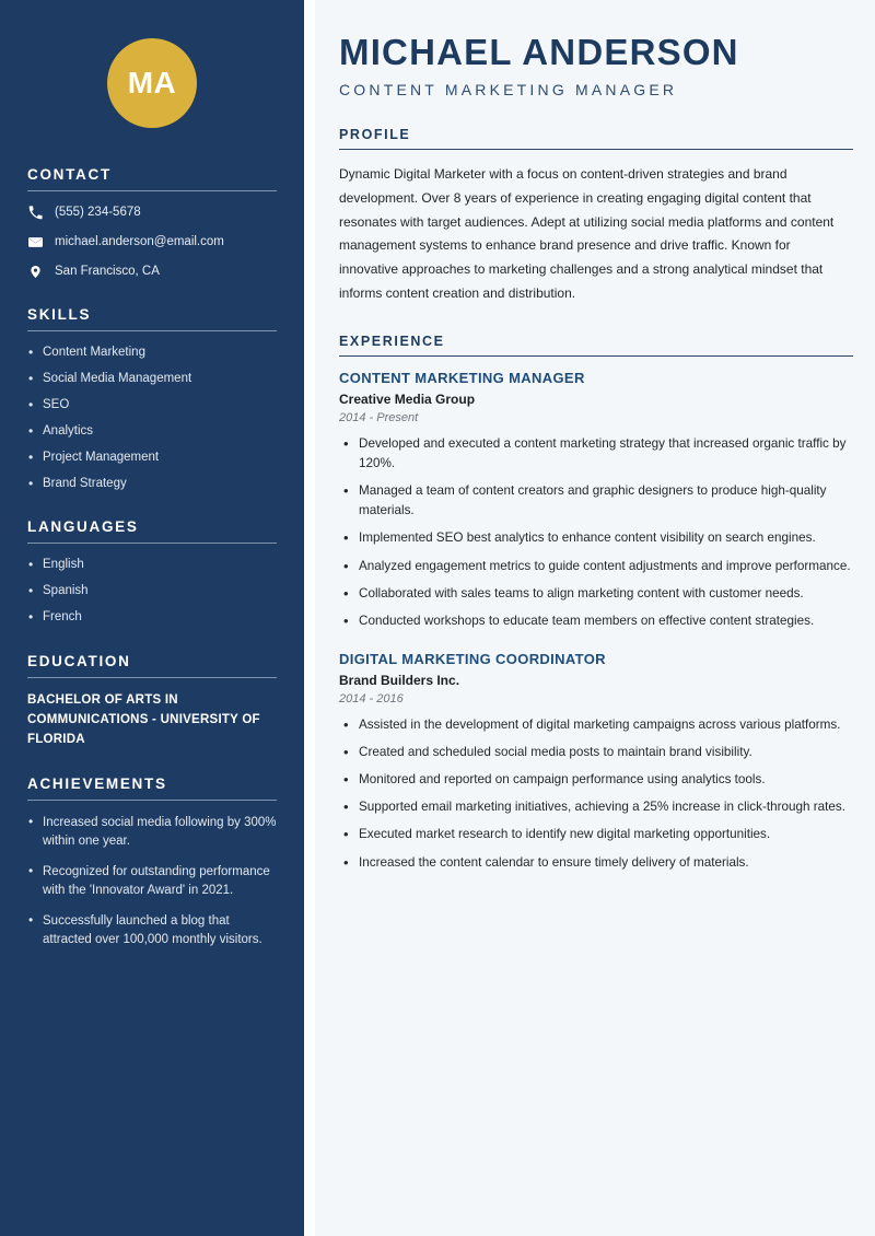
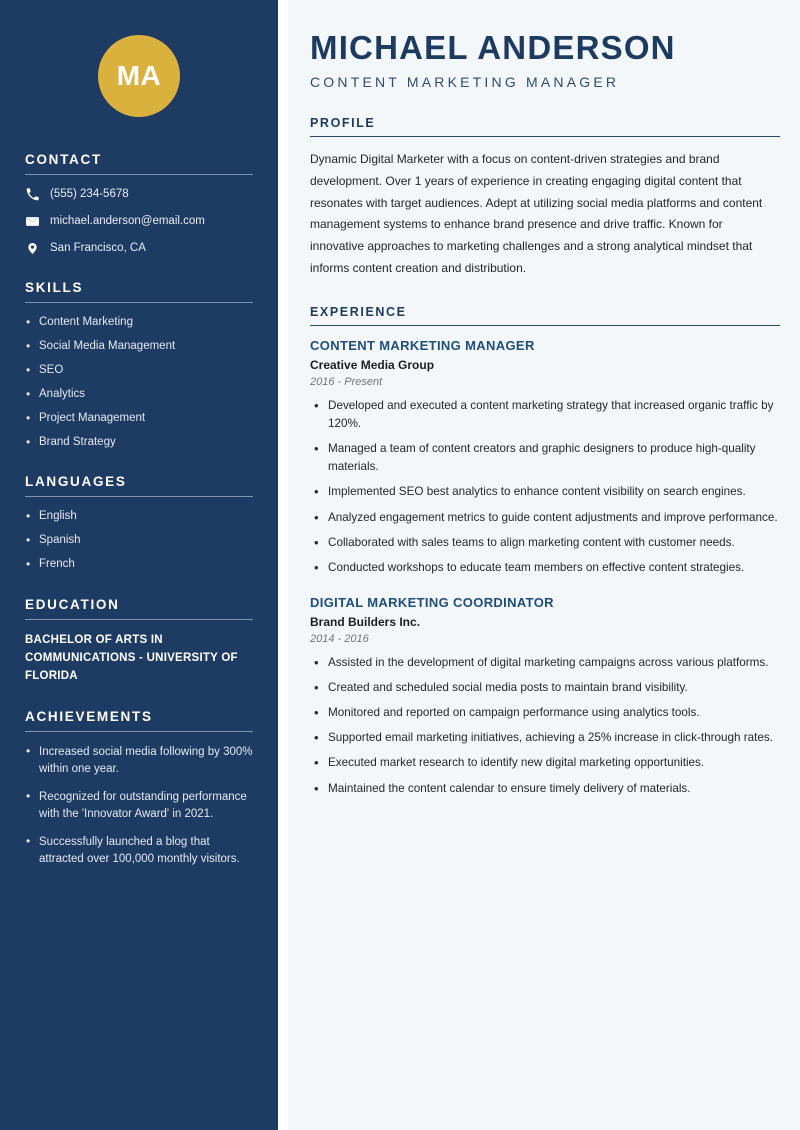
  MA
  CONTACT
  (555) 234-5678
  michael.anderson@email.com
  San Francisco, CA
  SKILLS
  Content Marketing
  Social Media Management
  SEO
  Analytics
  Project Management
  Brand Strategy
  LANGUAGES
  English
  Spanish
  French
  EDUCATION
  BACHELOR OF ARTS IN COMMUNICATIONS - UNIVERSITY OF FLORIDA
  ACHIEVEMENTS
  Increased social media following by 300% within one year.
  Recognized for outstanding performance with the 'Innovator Award' in 2021.
  Successfully launched a blog that attracted over 100,000 monthly visitors.
  MICHAEL ANDERSON
  CONTENT MARKETING MANAGER
  PROFILE
- Dynamic Digital Marketer with a focus on content-driven strategies and brand development. Over 8 years of experience in creating engaging digital content that resonates with target audiences. Adept at utilizing social media platforms and content management systems to enhance brand presence and drive traffic. Known for innovative approaches to marketing challenges and a strong analytical mindset that informs content creation and distribution.
+ Dynamic Digital Marketer with a focus on content-driven strategies and brand development. Over 1 years of experience in creating engaging digital content that resonates with target audiences. Adept at utilizing social media platforms and content management systems to enhance brand presence and drive traffic. Known for innovative approaches to marketing challenges and a strong analytical mindset that informs content creation and distribution.
  EXPERIENCE
  CONTENT MARKETING MANAGER
  Creative Media Group
- 2014 - Present
+ 2016 - Present
  Developed and executed a content marketing strategy that increased organic traffic by 120%.
  Managed a team of content creators and graphic designers to produce high-quality materials.
  Implemented SEO best analytics to enhance content visibility on search engines.
  Analyzed engagement metrics to guide content adjustments and improve performance.
  Collaborated with sales teams to align marketing content with customer needs.
  Conducted workshops to educate team members on effective content strategies.
  DIGITAL MARKETING COORDINATOR
  Brand Builders Inc.
  2014 - 2016
  Assisted in the development of digital marketing campaigns across various platforms.
  Created and scheduled social media posts to maintain brand visibility.
  Monitored and reported on campaign performance using analytics tools.
  Supported email marketing initiatives, achieving a 25% increase in click-through rates.
  Executed market research to identify new digital marketing opportunities.
- Increased the content calendar to ensure timely delivery of materials.
+ Maintained the content calendar to ensure timely delivery of materials.
